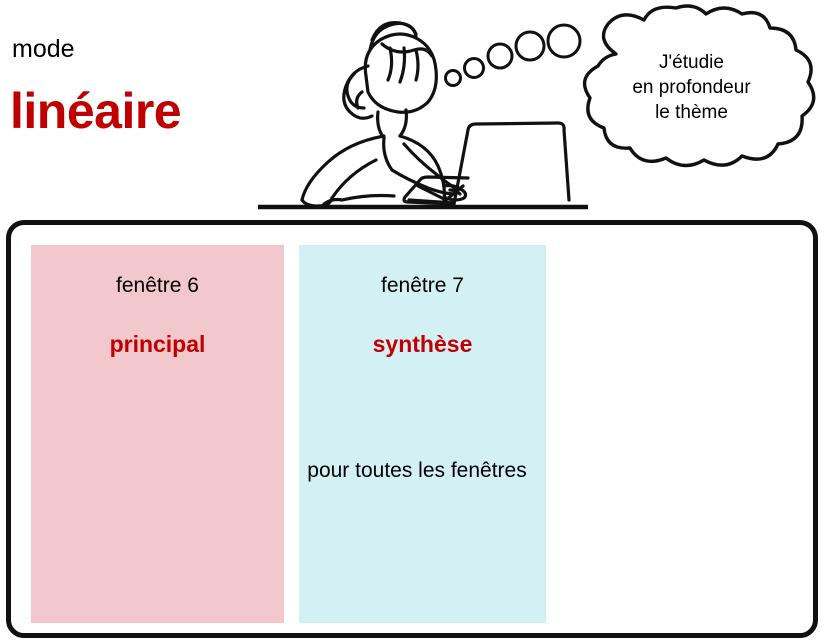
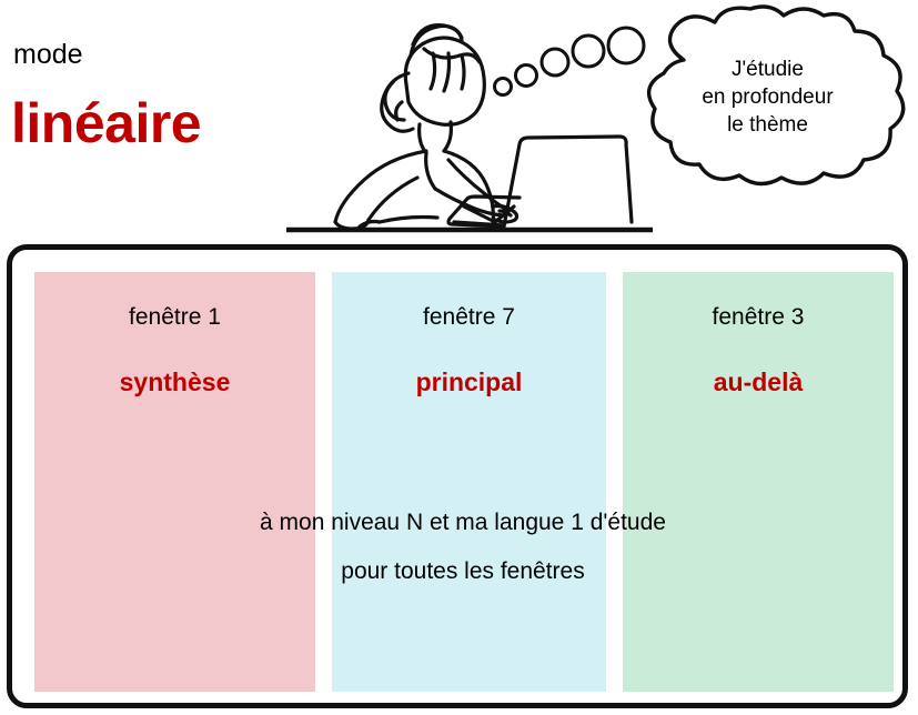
  mode
  linéaire
  J'étudie
  en profondeur
  le thème
- fenêtre 6
+ fenêtre 1
- principal
+ synthèse
  fenêtre 7
- synthèse
+ principal
+ fenêtre 3
+ au-delà
+ à mon niveau N et ma langue 1 d'étude
  pour toutes les fenêtres
